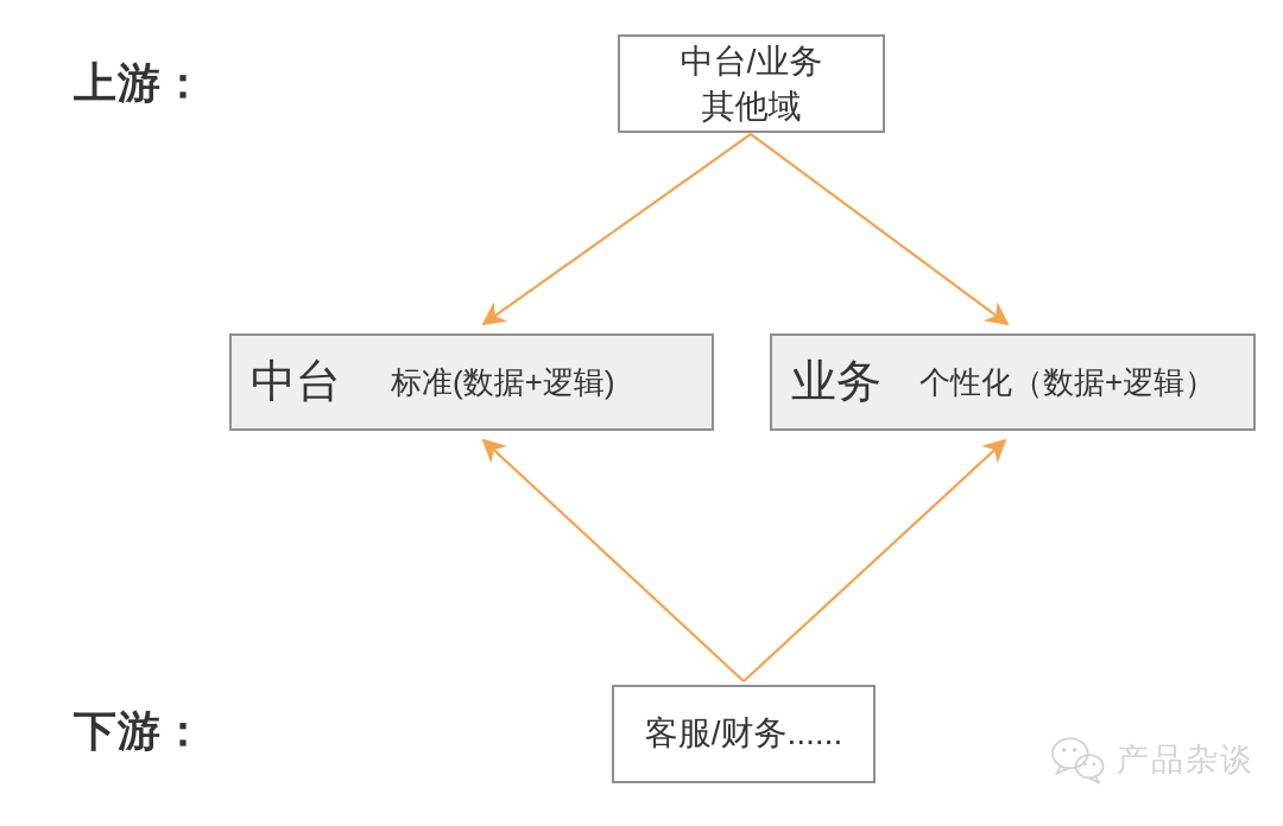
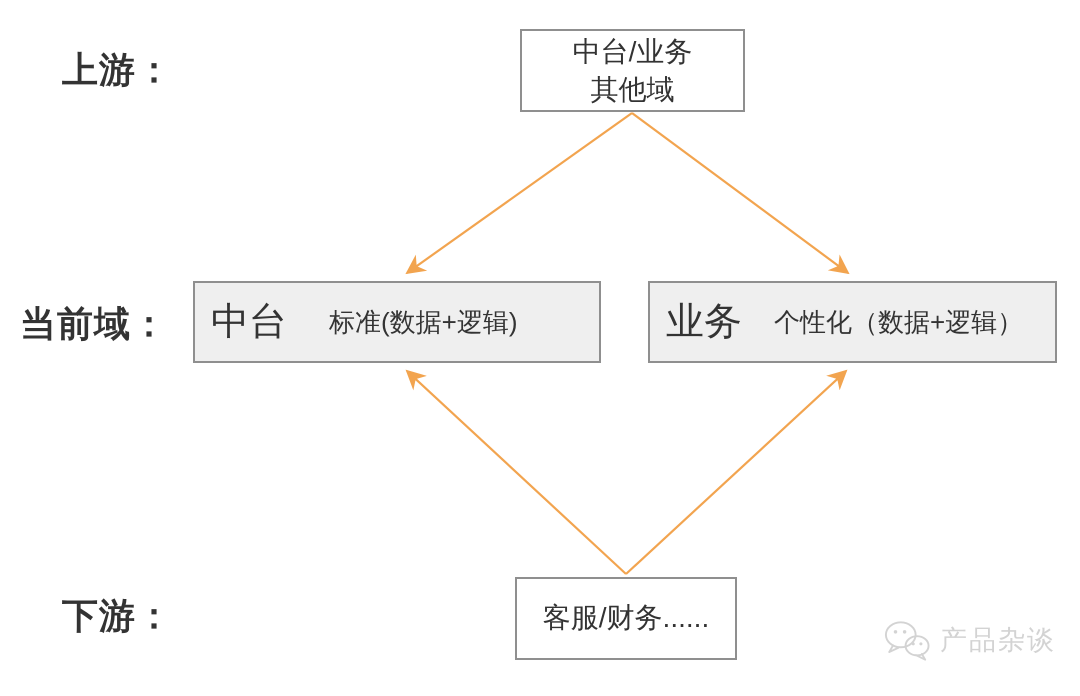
  上游：
+ 当前域：
  下游：
  中台/业务
  其他域
  中台
  标准(数据+逻辑)
  业务
  个性化（数据+逻辑）
  客服/财务......
  产品杂谈
